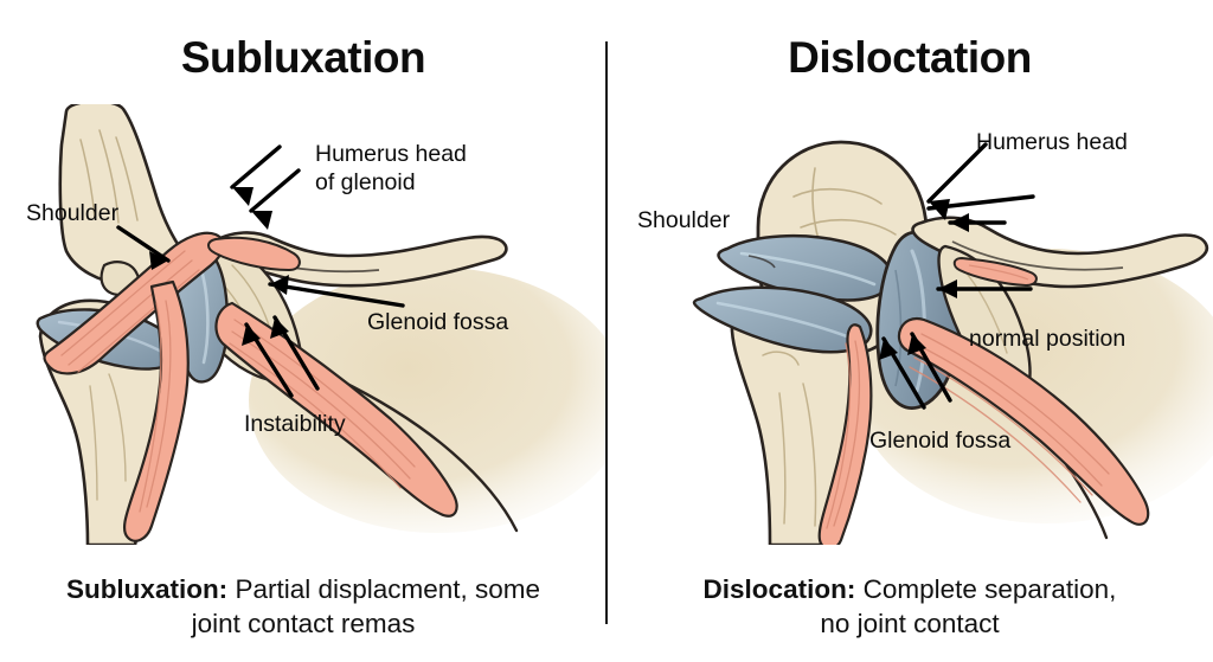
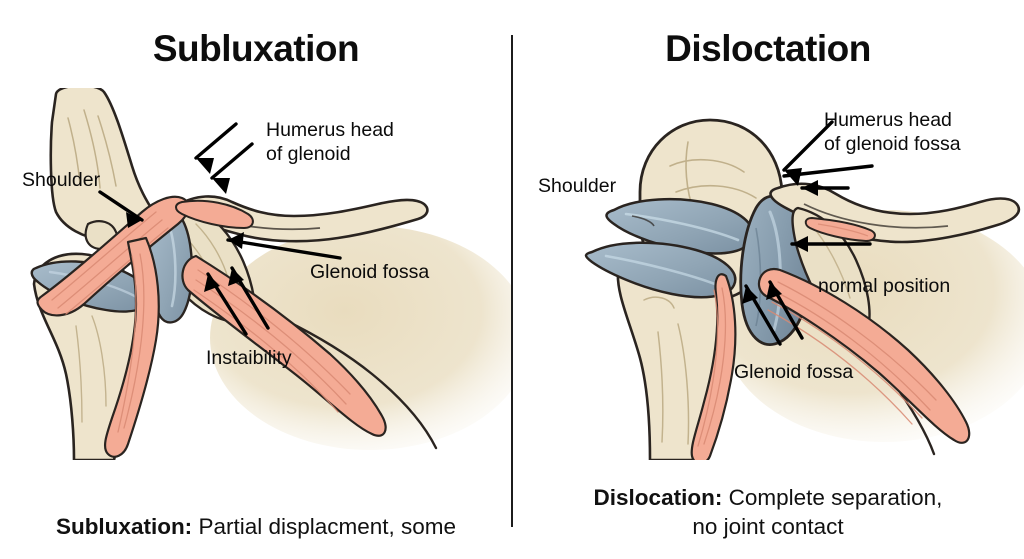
  Subluxation
  Humerus head
  of glenoid
  Shoulder
  Glenoid fossa
  Instaibility
  Subluxation: Partial displacment, some
- joint contact remas
  Disloctation
  Humerus head
+ of glenoid fossa
  Shoulder
  normal position
  Glenoid fossa
  Dislocation: Complete separation,
  no joint contact
